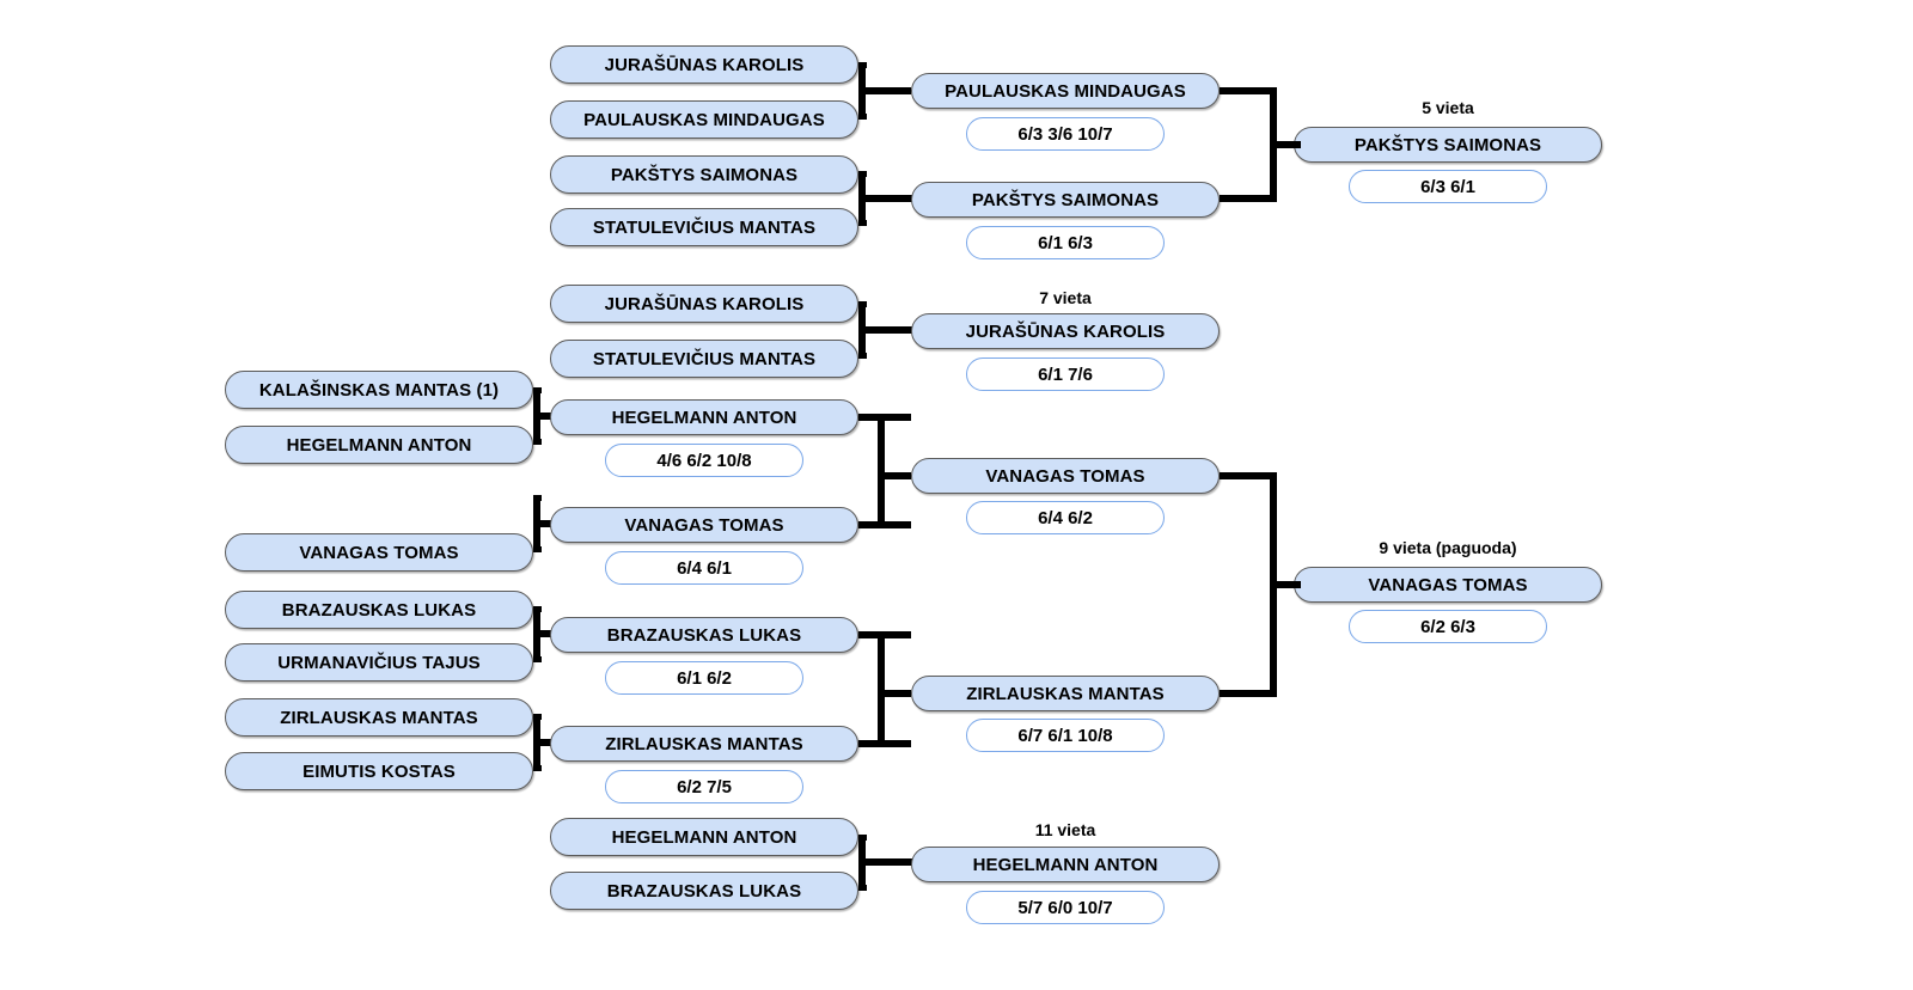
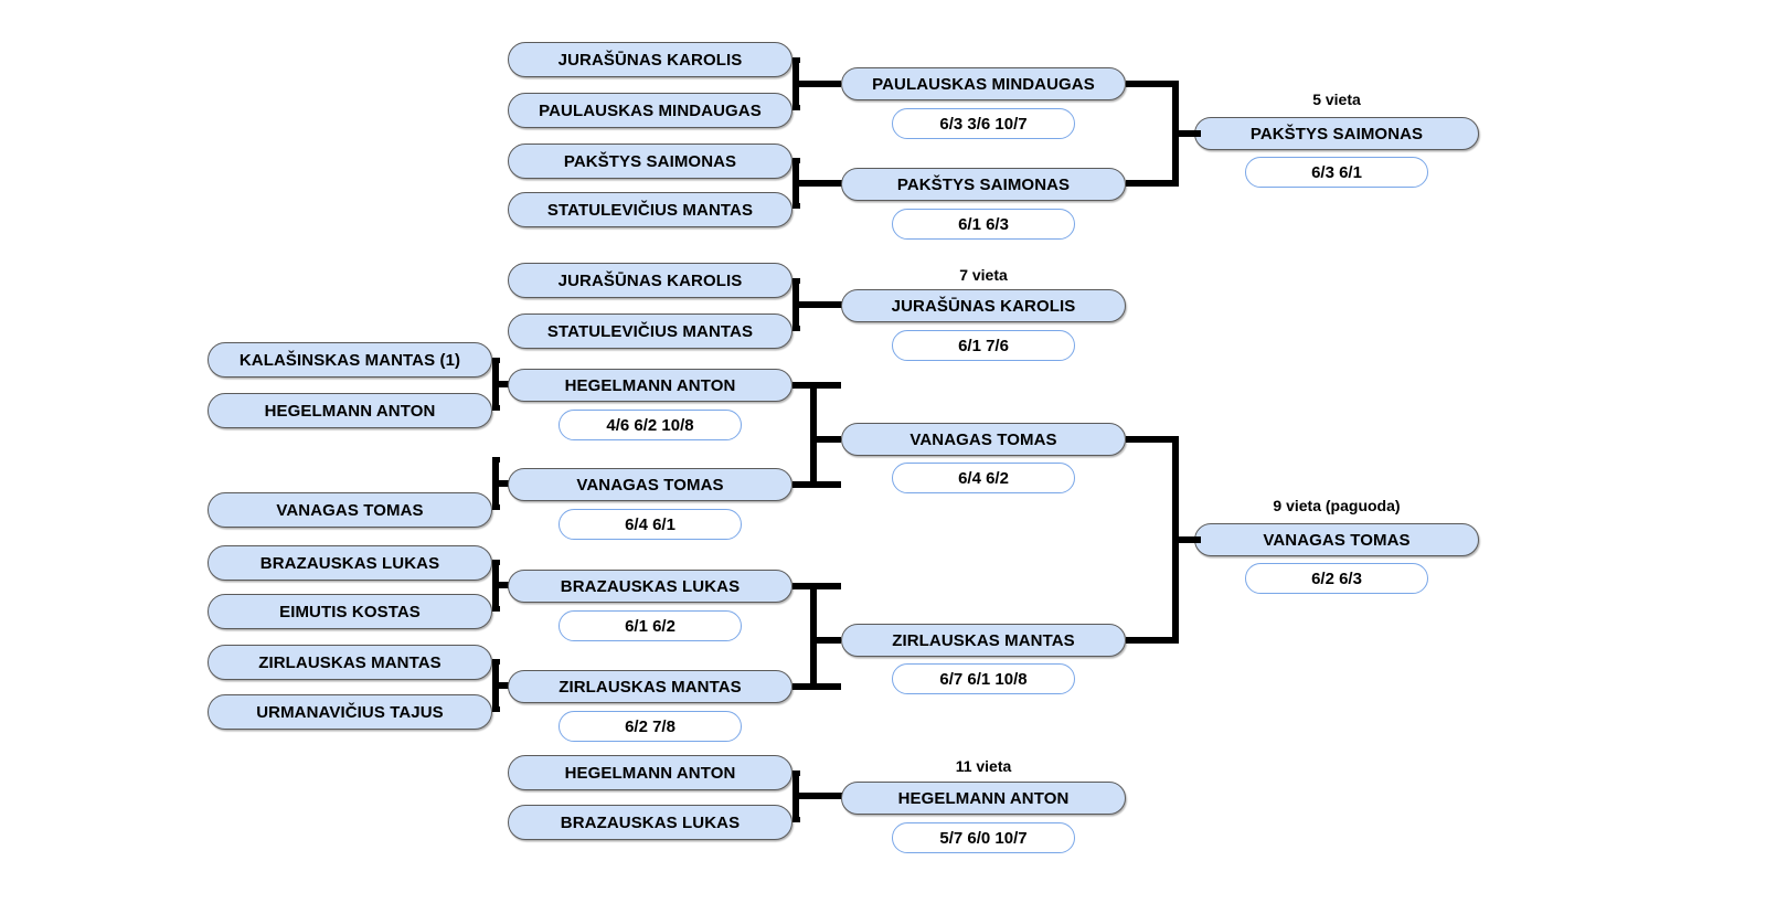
  JURAŠŪNAS KAROLIS
  PAULAUSKAS MINDAUGAS
  PAKŠTYS SAIMONAS
  STATULEVIČIUS MANTAS
  JURAŠŪNAS KAROLIS
  STATULEVIČIUS MANTAS
  KALAŠINSKAS MANTAS (1)
  HEGELMANN ANTON
  VANAGAS TOMAS
  BRAZAUSKAS LUKAS
- URMANAVIČIUS TAJUS
+ EIMUTIS KOSTAS
  ZIRLAUSKAS MANTAS
- EIMUTIS KOSTAS
+ URMANAVIČIUS TAJUS
  HEGELMANN ANTON
  BRAZAUSKAS LUKAS
  PAULAUSKAS MINDAUGAS
  6/3 3/6 10/7
  PAKŠTYS SAIMONAS
  6/1 6/3
  7 vieta
  JURAŠŪNAS KAROLIS
  6/1 7/6
  HEGELMANN ANTON
  4/6 6/2 10/8
  VANAGAS TOMAS
  6/4 6/1
  BRAZAUSKAS LUKAS
  6/1 6/2
  ZIRLAUSKAS MANTAS
- 6/2 7/5
+ 6/2 7/8
  11 vieta
  HEGELMANN ANTON
  5/7 6/0 10/7
  VANAGAS TOMAS
  6/4 6/2
  ZIRLAUSKAS MANTAS
  6/7 6/1 10/8
  5 vieta
  PAKŠTYS SAIMONAS
  6/3 6/1
  9 vieta (paguoda)
  VANAGAS TOMAS
  6/2 6/3
